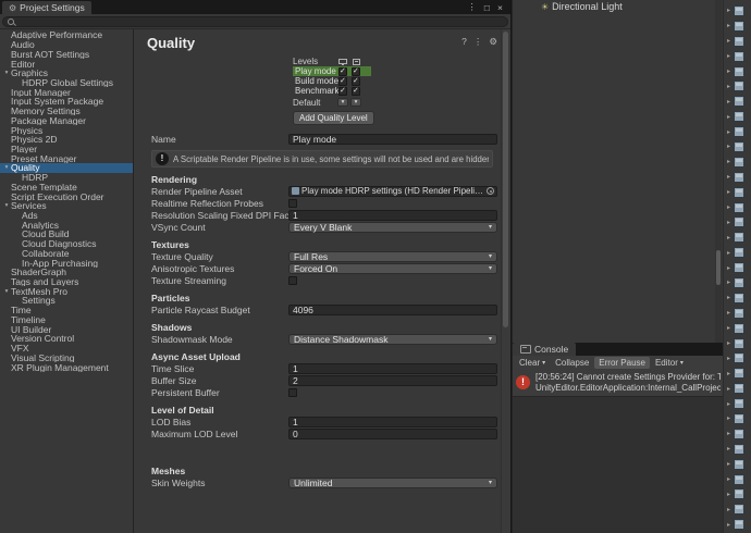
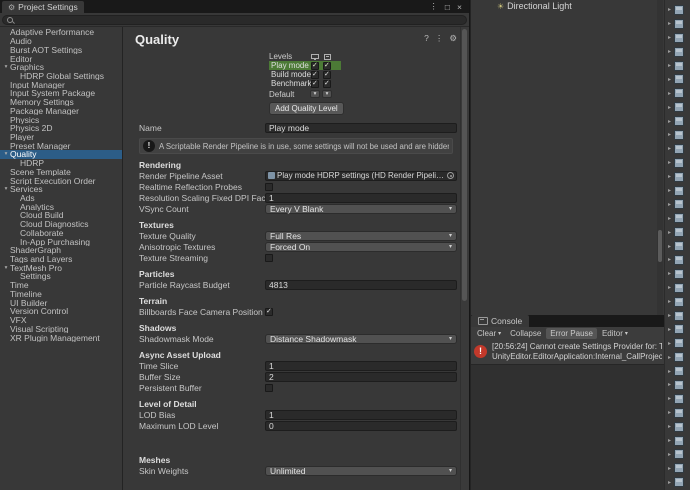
  ☀
  Directional Light
  Console
  Clear
  Collapse
  Error Pause
  Editor
  !
  [20:56:24] Cannot create Settings Provider for: T
  UnityEditor.EditorApplication:Internal_CallProjec
  ⚙
  Project Settings
  ⋮
  □
  ×
  Adaptive Performance
  Audio
  Burst AOT Settings
  Editor
  Graphics
  HDRP Global Settings
  Input Manager
  Input System Package
  Memory Settings
  Package Manager
  Physics
  Physics 2D
  Player
  Preset Manager
  Quality
  HDRP
  Scene Template
  Script Execution Order
  Services
  Ads
  Analytics
  Cloud Build
  Cloud Diagnostics
  Collaborate
  In-App Purchasing
  ShaderGraph
  Tags and Layers
  TextMesh Pro
  Settings
  Time
  Timeline
  UI Builder
  Version Control
  VFX
  Visual Scripting
  XR Plugin Management
  ?
  ⋮
  ⚙
  Quality
  Levels
  Play mode
  Build mode
  Benchmark
  Default
  Add Quality Level
  Name
  Play mode
  !
  A Scriptable Render Pipeline is in use, some settings will not be used and are hidde
  Rendering
  Render Pipeline Asset
  Play mode HDRP settings (HD Render Pipeline
  Realtime Reflection Probes
  Resolution Scaling Fixed DPI Fac
  1
  VSync Count
  Every V Blank
  Textures
  Texture Quality
  Full Res
  Anisotropic Textures
  Forced On
  Texture Streaming
  Particles
  Particle Raycast Budget
- 4096
+ 4813
+ Terrain
+ Billboards Face Camera Position
  Shadows
  Shadowmask Mode
  Distance Shadowmask
  Async Asset Upload
  Time Slice
  1
  Buffer Size
  2
  Persistent Buffer
  Level of Detail
  LOD Bias
  1
  Maximum LOD Level
  0
  Meshes
  Skin Weights
  Unlimited
